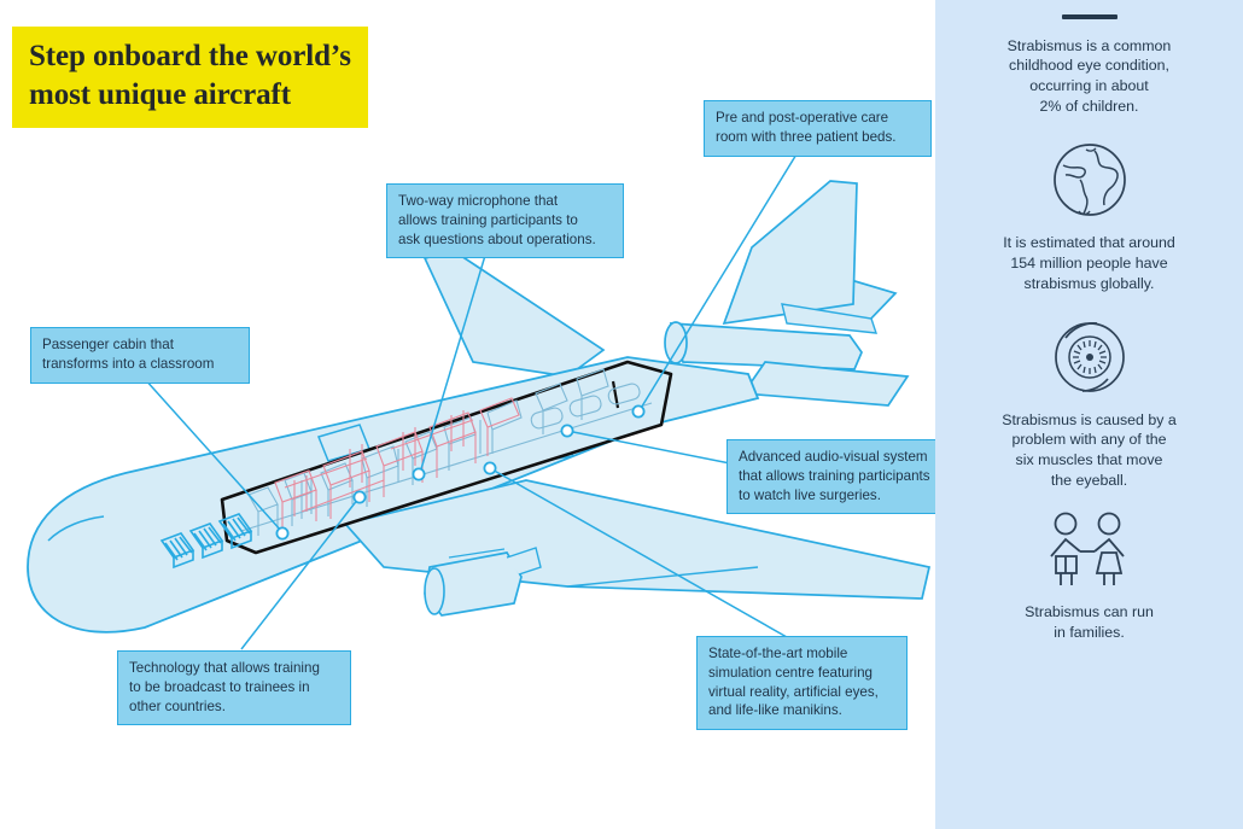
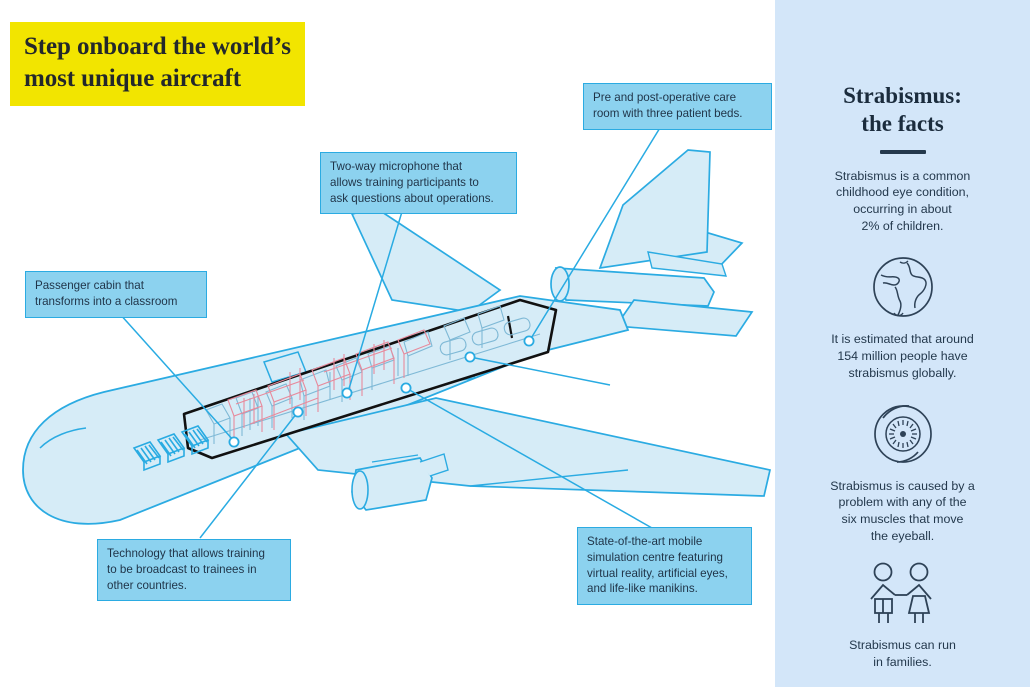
  Step onboard the world’s
  most unique aircraft
  Pre and post-operative care
  room with three patient beds.
  Two-way microphone that
  allows training participants to
  ask questions about operations.
  Passenger cabin that
  transforms into a classroom
- Advanced audio-visual system
- that allows training participants
- to watch live surgeries.
  Technology that allows training
  to be broadcast to trainees in
  other countries.
  State-of-the-art mobile
  simulation centre featuring
  virtual reality, artificial eyes,
  and life-like manikins.
+ Strabismus:
+ the facts
  Strabismus is a common
  childhood eye condition,
  occurring in about
  2% of children.
  It is estimated that around
  154 million people have
  strabismus globally.
  Strabismus is caused by a
  problem with any of the
  six muscles that move
  the eyeball.
  Strabismus can run
  in families.
